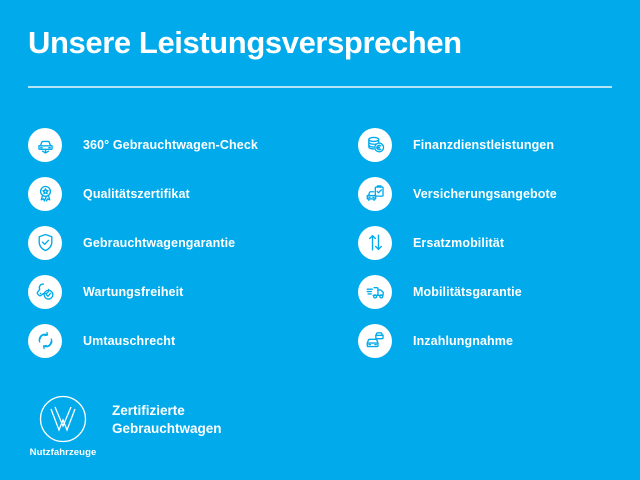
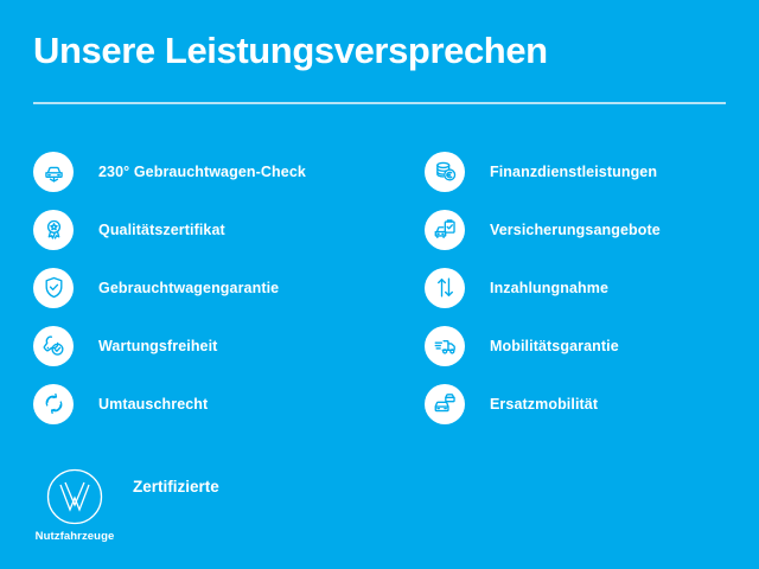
  Unsere Leistungsversprechen
- 360° Gebrauchtwagen-Check
+ 230° Gebrauchtwagen-Check
  Qualitätszertifikat
  Gebrauchtwagengarantie
  Wartungsfreiheit
  Umtauschrecht
  Finanzdienstleistungen
  Versicherungsangebote
- Ersatzmobilität
+ Inzahlungnahme
  Mobilitätsgarantie
- Inzahlungnahme
+ Ersatzmobilität
  Nutzfahrzeuge
  Zertifizierte
- Gebrauchtwagen
